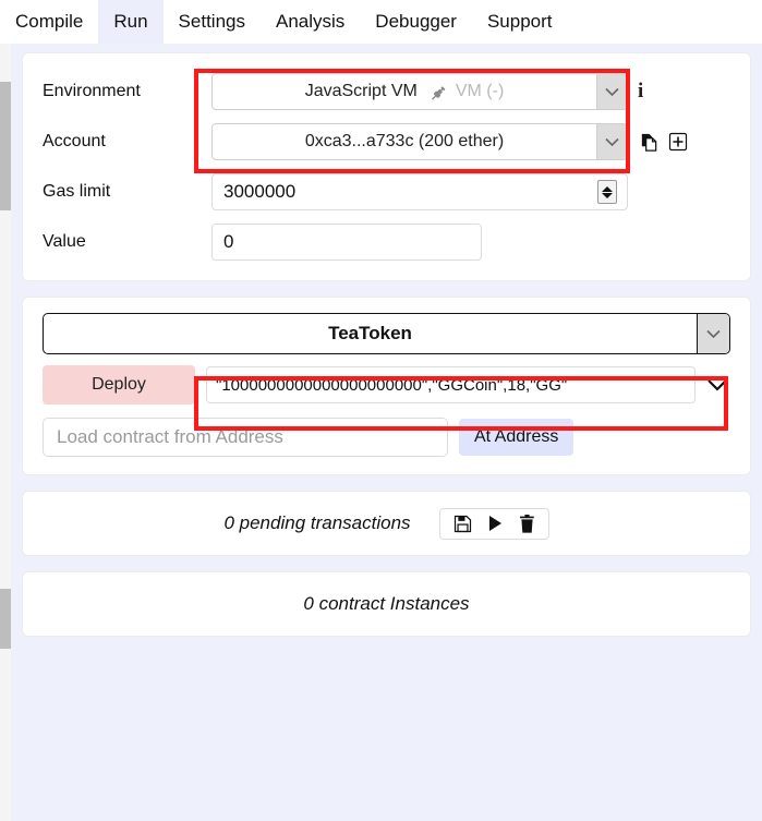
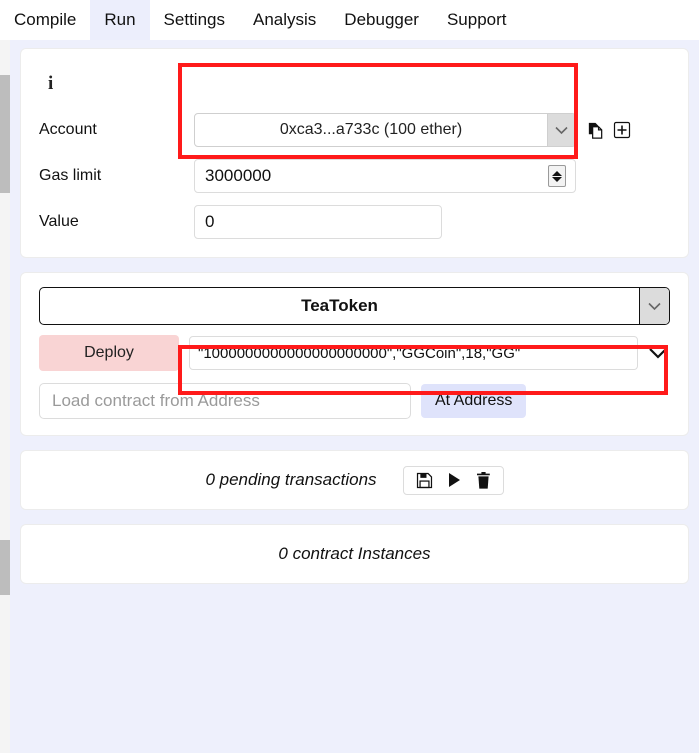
  Compile
  Run
  Settings
  Analysis
  Debugger
  Support
- Environment
- JavaScript VM
- VM (-)
  i
  Account
- 0xca3...a733c (200 ether)
+ 0xca3...a733c (100 ether)
  Gas limit
  3000000
  Value
  0
  TeaToken
  Deploy
  "1000000000000000000000","GGCoin",18,"GG"
  Load contract from Address
  At Address
  0 pending transactions
  0 contract Instances
